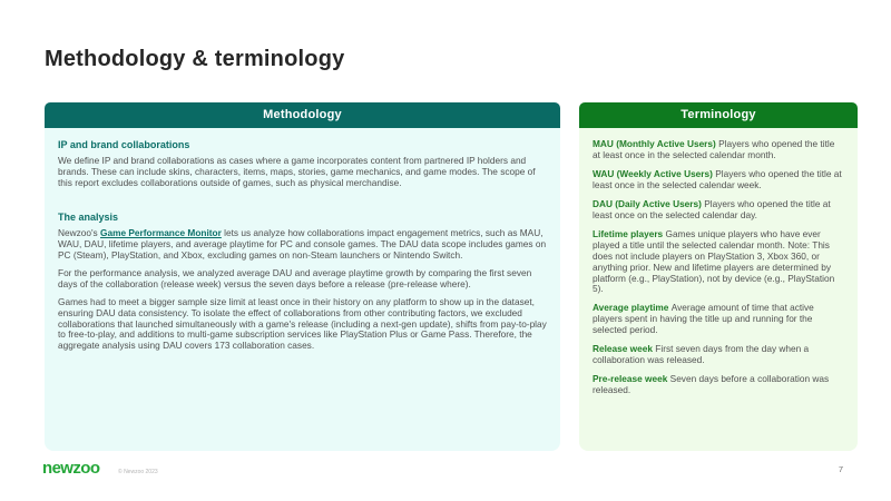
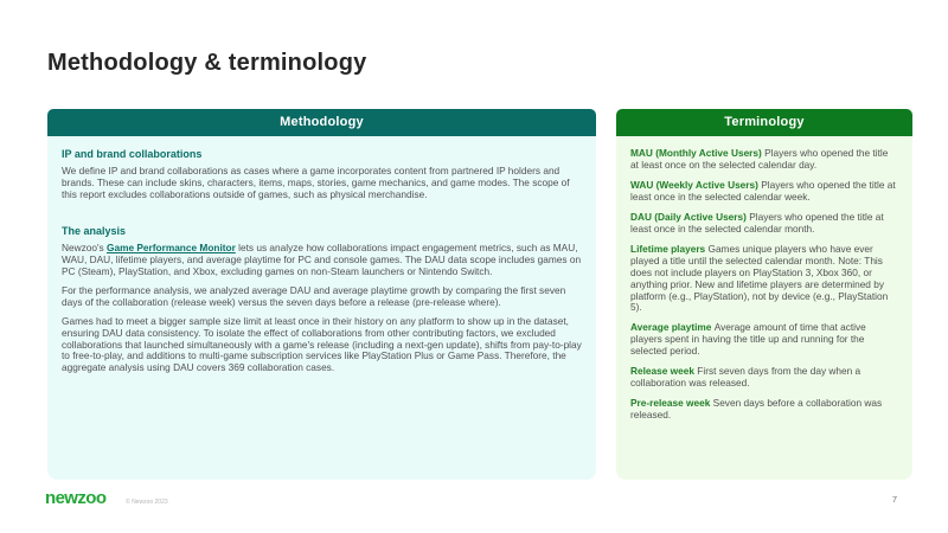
  Methodology & terminology
  Methodology
  IP and brand collaborations
  We define IP and brand collaborations as cases where a game incorporates content from partnered IP holders and brands. These can include skins, characters, items, maps, stories, game mechanics, and game modes. The scope of this report excludes collaborations outside of games, such as physical merchandise.
  The analysis
  Newzoo's Game Performance Monitor lets us analyze how collaborations impact engagement metrics, such as MAU, WAU, DAU, lifetime players, and average playtime for PC and console games. The DAU data scope includes games on PC (Steam), PlayStation, and Xbox, excluding games on non-Steam launchers or Nintendo Switch.
  For the performance analysis, we analyzed average DAU and average playtime growth by comparing the first seven days of the collaboration (release week) versus the seven days before a release (pre-release where).
- Games had to meet a bigger sample size limit at least once in their history on any platform to show up in the dataset, ensuring DAU data consistency. To isolate the effect of collaborations from other contributing factors, we excluded collaborations that launched simultaneously with a game's release (including a next-gen update), shifts from pay-to-play to free-to-play, and additions to multi-game subscription services like PlayStation Plus or Game Pass. Therefore, the aggregate analysis using DAU covers 173 collaboration cases.
+ Games had to meet a bigger sample size limit at least once in their history on any platform to show up in the dataset, ensuring DAU data consistency. To isolate the effect of collaborations from other contributing factors, we excluded collaborations that launched simultaneously with a game's release (including a next-gen update), shifts from pay-to-play to free-to-play, and additions to multi-game subscription services like PlayStation Plus or Game Pass. Therefore, the aggregate analysis using DAU covers 369 collaboration cases.
  Terminology
- MAU (Monthly Active Users) Players who opened the title at least once in the selected calendar month.
+ MAU (Monthly Active Users) Players who opened the title at least once on the selected calendar day.
  WAU (Weekly Active Users) Players who opened the title at least once in the selected calendar week.
- DAU (Daily Active Users) Players who opened the title at least once on the selected calendar day.
+ DAU (Daily Active Users) Players who opened the title at least once in the selected calendar month.
  Lifetime players Games unique players who have ever played a title until the selected calendar month. Note: This does not include players on PlayStation 3, Xbox 360, or anything prior. New and lifetime players are determined by platform (e.g., PlayStation), not by device (e.g., PlayStation 5).
  Average playtime Average amount of time that active players spent in having the title up and running for the selected period.
  Release week First seven days from the day when a collaboration was released.
  Pre-release week Seven days before a collaboration was released.
  newzoo
  7
